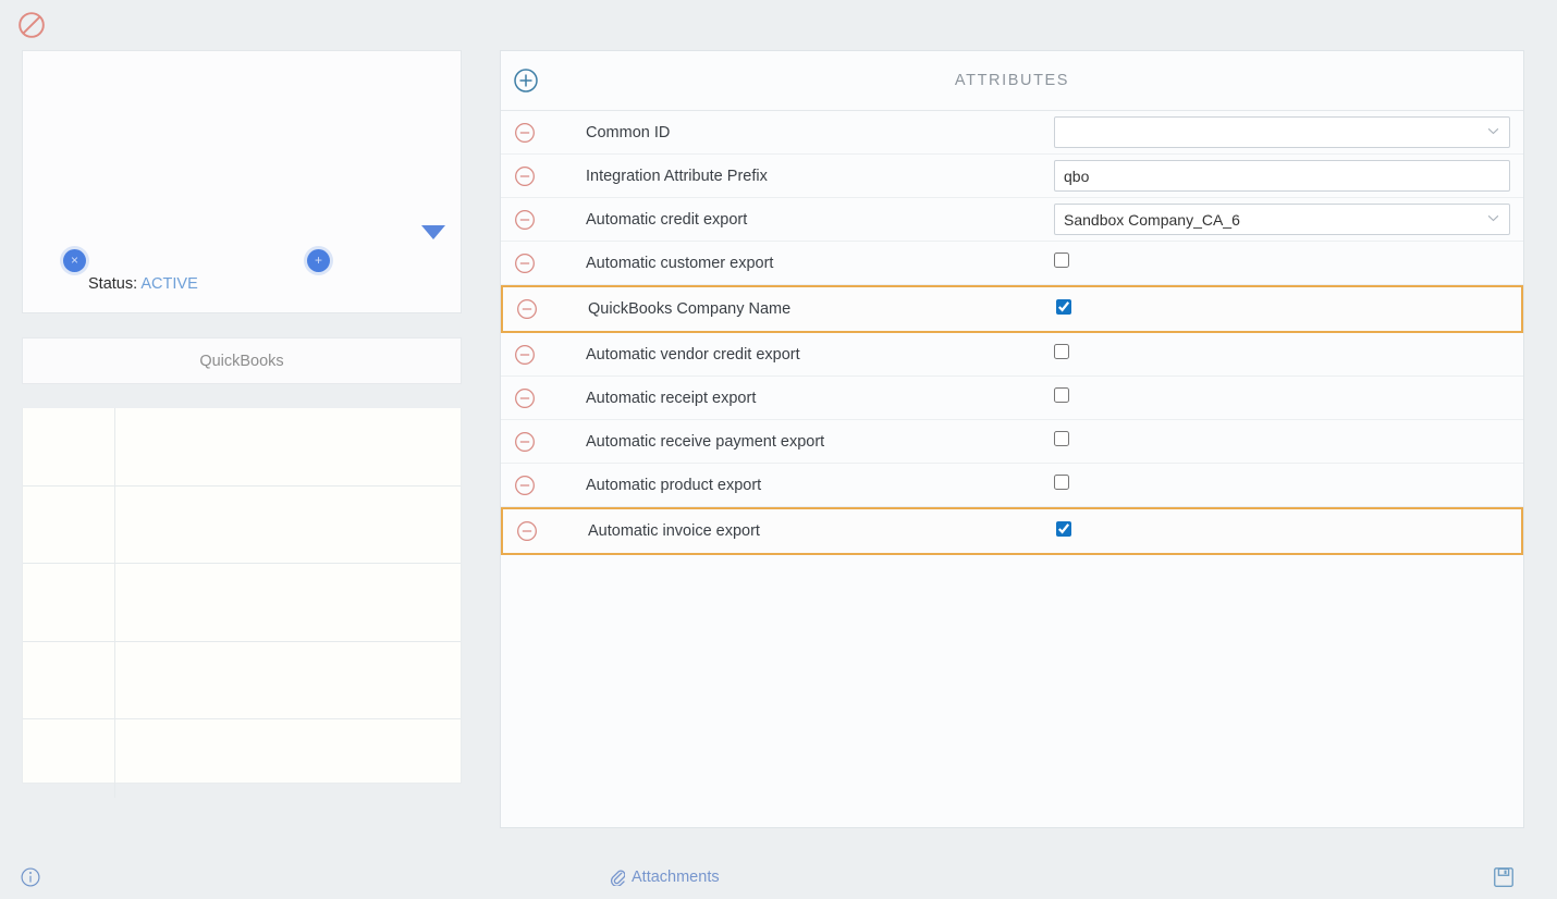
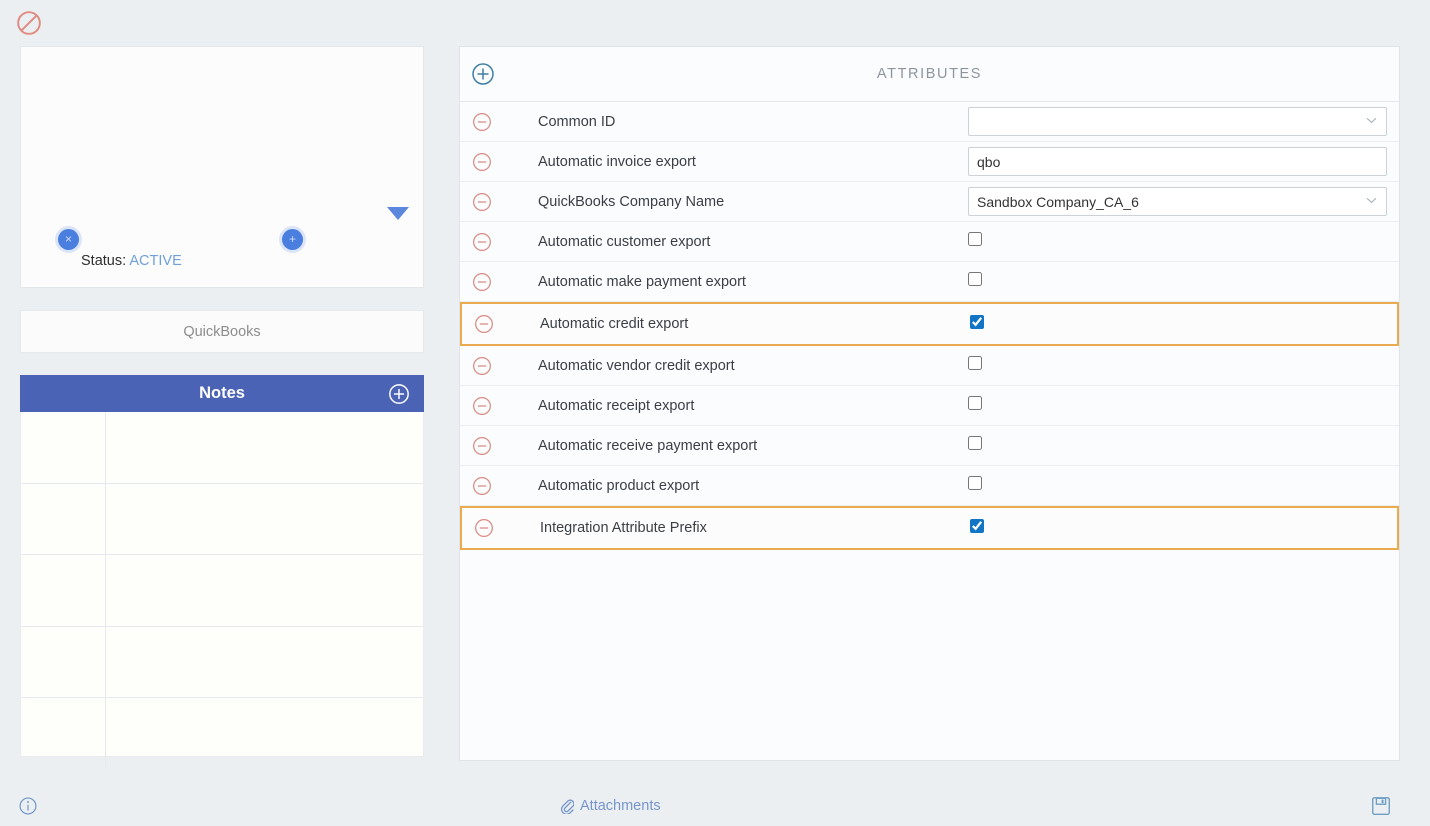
  ×
  +
  Status: ACTIVE
  QuickBooks
+ Notes
  ATTRIBUTES
  Common ID
- Integration Attribute Prefix
+ Automatic invoice export
  qbo
- Automatic credit export
+ QuickBooks Company Name
  Sandbox Company_CA_6
  Automatic customer export
+ Automatic make payment export
- QuickBooks Company Name
+ Automatic credit export
  Automatic vendor credit export
  Automatic receipt export
  Automatic receive payment export
  Automatic product export
- Automatic invoice export
+ Integration Attribute Prefix
  Attachments
